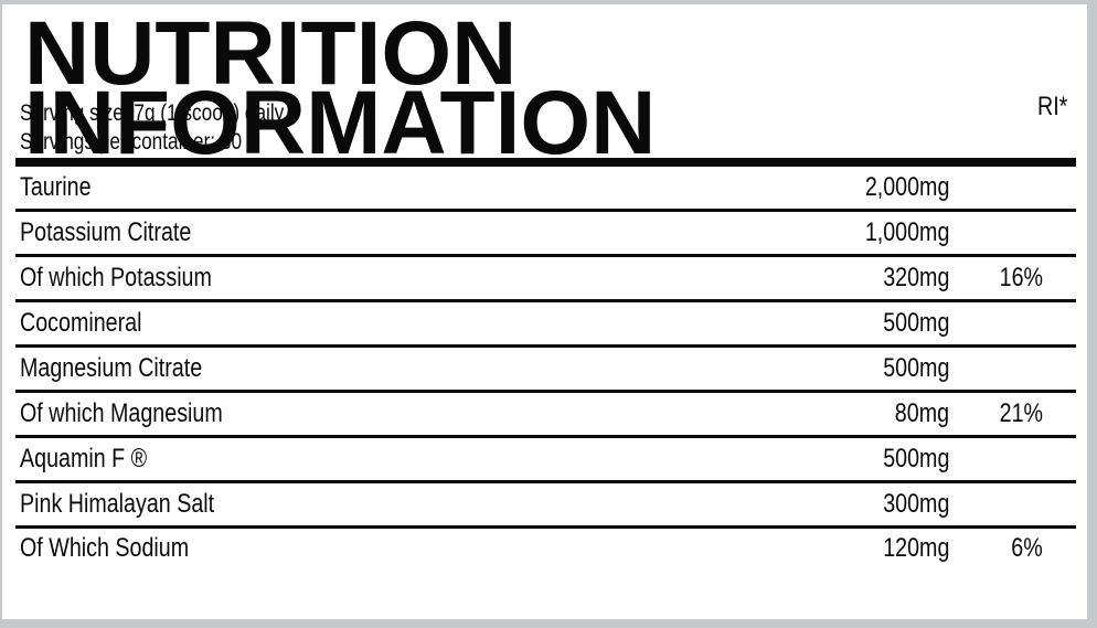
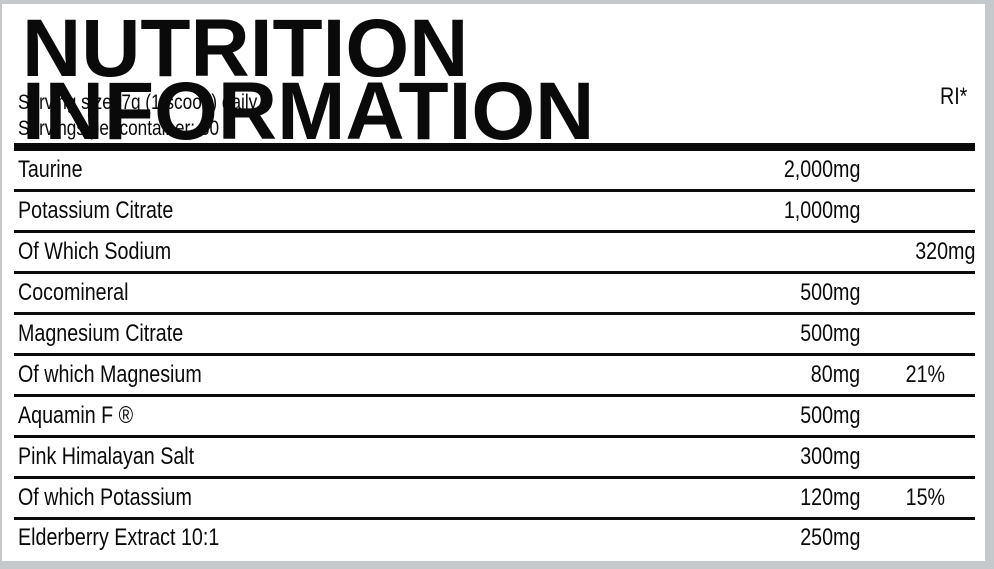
  NUTRITION INFORMATION
  Serving size: 7g (1 scoop) daily
  Servings per container: 30
  RI*
  Taurine
  2,000mg
  Potassium Citrate
  1,000mg
- Of which Potassium
+ Of Which Sodium
  320mg
- 16%
  Cocomineral
  500mg
  Magnesium Citrate
  500mg
  Of which Magnesium
  80mg
  21%
  Aquamin F ®
  500mg
  Pink Himalayan Salt
  300mg
- Of Which Sodium
+ Of which Potassium
  120mg
- 6%
+ 15%
+ Elderberry Extract 10:1
+ 250mg
